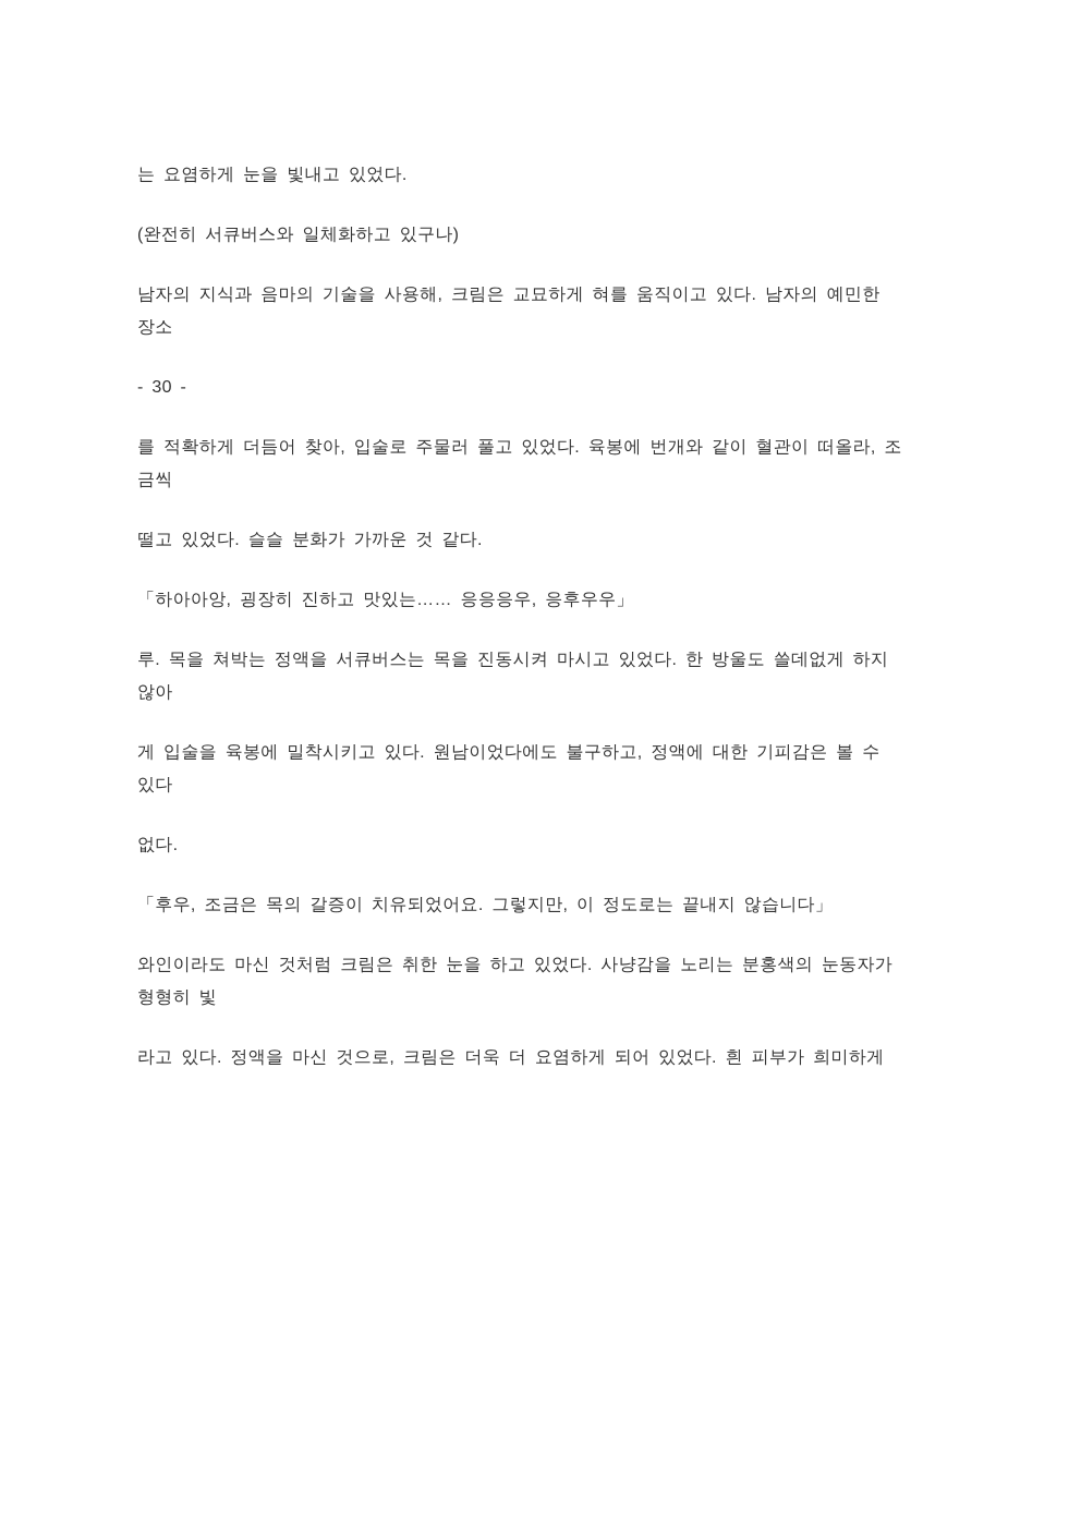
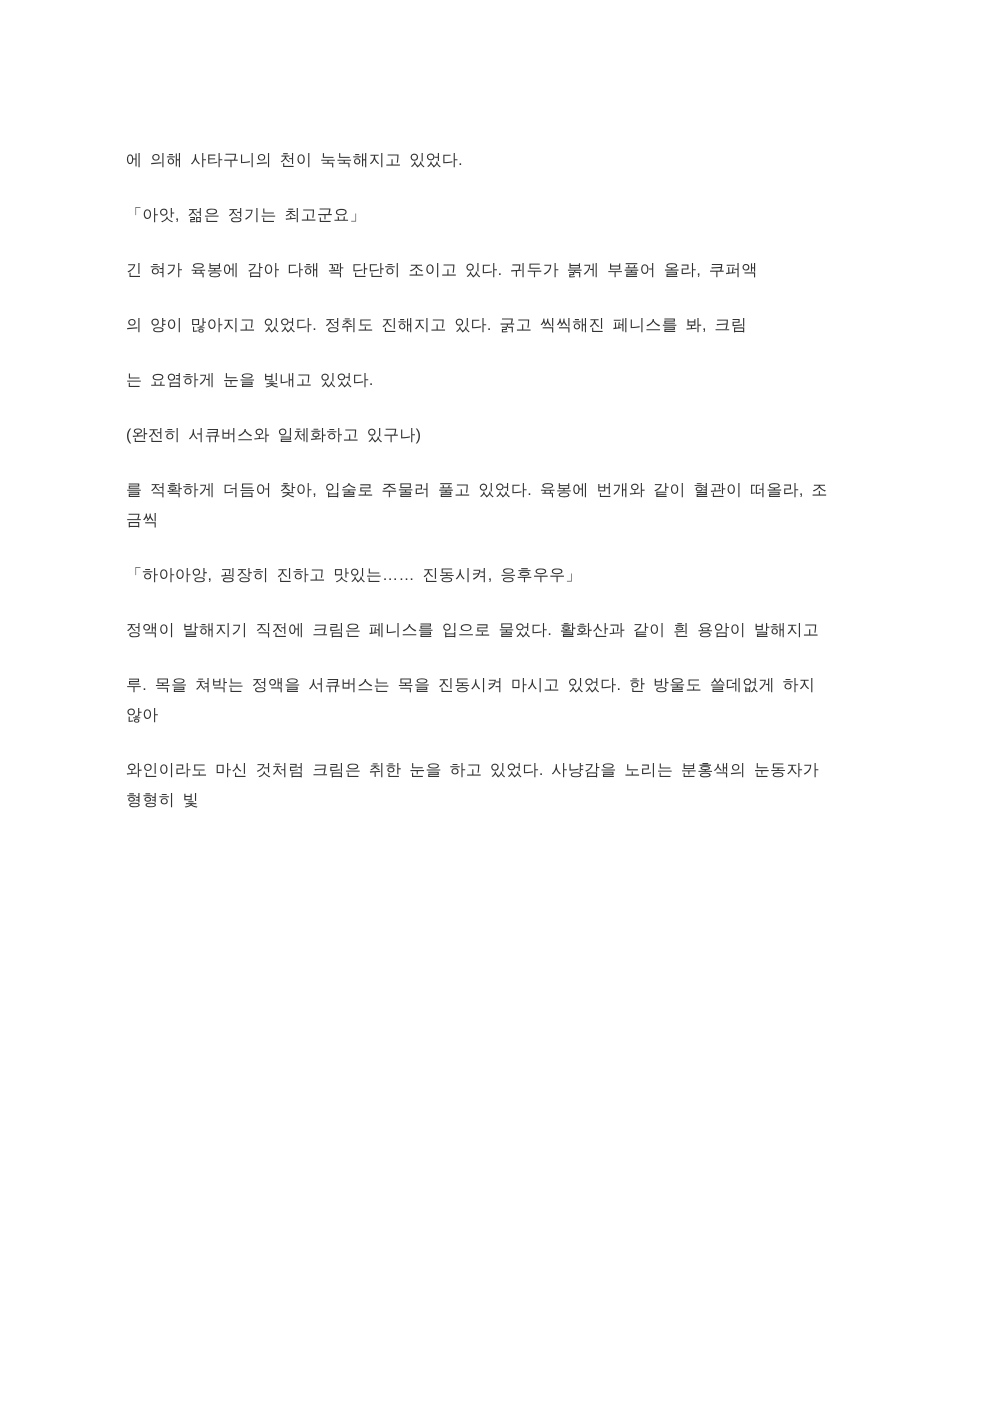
+ 에 의해 사타구니의 천이 눅눅해지고 있었다.
+ 「아앗, 젊은 정기는 최고군요」
+ 긴 혀가 육봉에 감아 다해 꽉 단단히 조이고 있다. 귀두가 붉게 부풀어 올라, 쿠퍼액
+ 의 양이 많아지고 있었다. 정취도 진해지고 있다. 굵고 씩씩해진 페니스를 봐, 크림
  는 요염하게 눈을 빛내고 있었다.
  (완전히 서큐버스와 일체화하고 있구나)
- 남자의 지식과 음마의 기술을 사용해, 크림은 교묘하게 혀를 움직이고 있다. 남자의 예민한
- 장소
- - 30 -
  를 적확하게 더듬어 찾아, 입술로 주물러 풀고 있었다. 육봉에 번개와 같이 혈관이 떠올라, 조
  금씩
- 떨고 있었다. 슬슬 분화가 가까운 것 같다.
- 「하아아앙, 굉장히 진하고 맛있는…… 응응응우, 응후우우」
+ 「하아아앙, 굉장히 진하고 맛있는…… 진동시켜, 응후우우」
+ 정액이 발해지기 직전에 크림은 페니스를 입으로 물었다. 활화산과 같이 흰 용암이 발해지고
  루. 목을 쳐박는 정액을 서큐버스는 목을 진동시켜 마시고 있었다. 한 방울도 쓸데없게 하지
  않아
- 게 입술을 육봉에 밀착시키고 있다. 원남이었다에도 불구하고, 정액에 대한 기피감은 볼 수
- 있다
- 없다.
- 「후우, 조금은 목의 갈증이 치유되었어요. 그렇지만, 이 정도로는 끝내지 않습니다」
  와인이라도 마신 것처럼 크림은 취한 눈을 하고 있었다. 사냥감을 노리는 분홍색의 눈동자가
  형형히 빛
- 라고 있다. 정액을 마신 것으로, 크림은 더욱 더 요염하게 되어 있었다. 흰 피부가 희미하게
